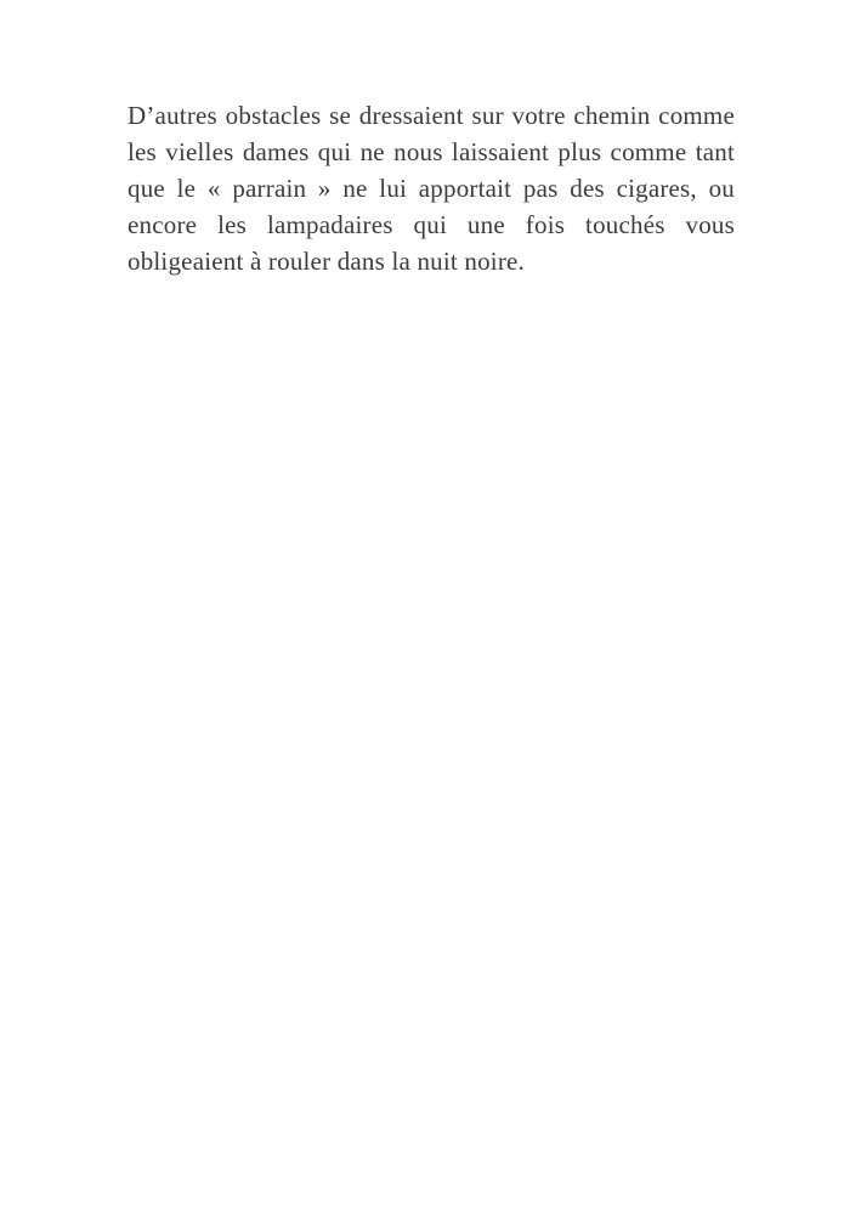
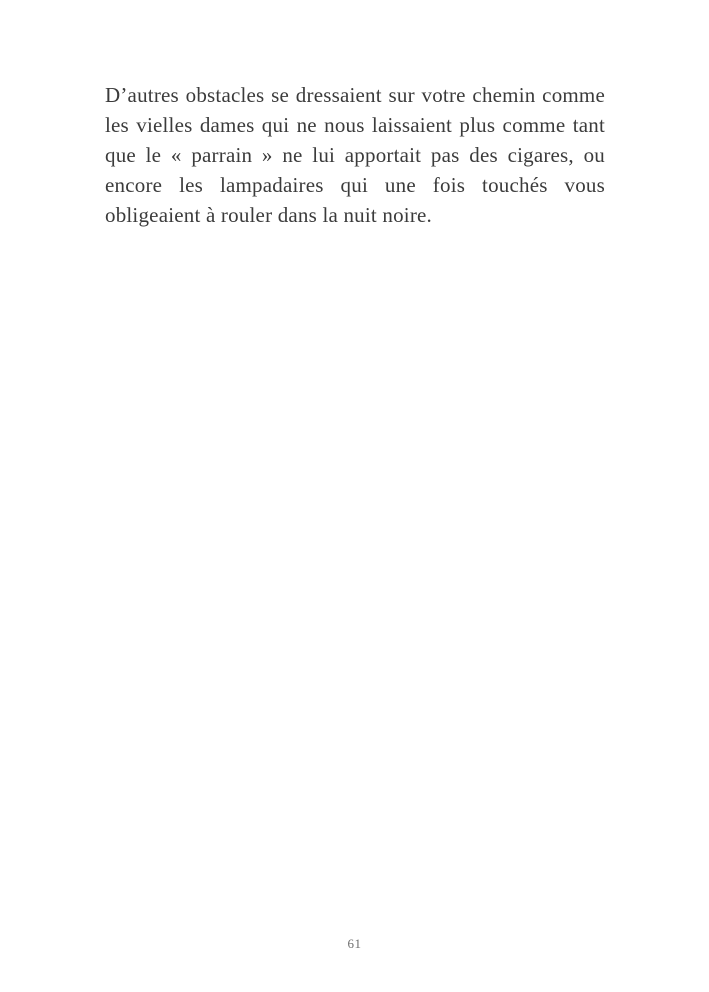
  D’autres obstacles se dressaient sur votre chemin comme les vielles dames qui ne nous laissaient plus comme tant que le « parrain » ne lui apportait pas des cigares, ou encore les lampadaires qui une fois touchés vous obligeaient à rouler dans la nuit noire.
+ 61
